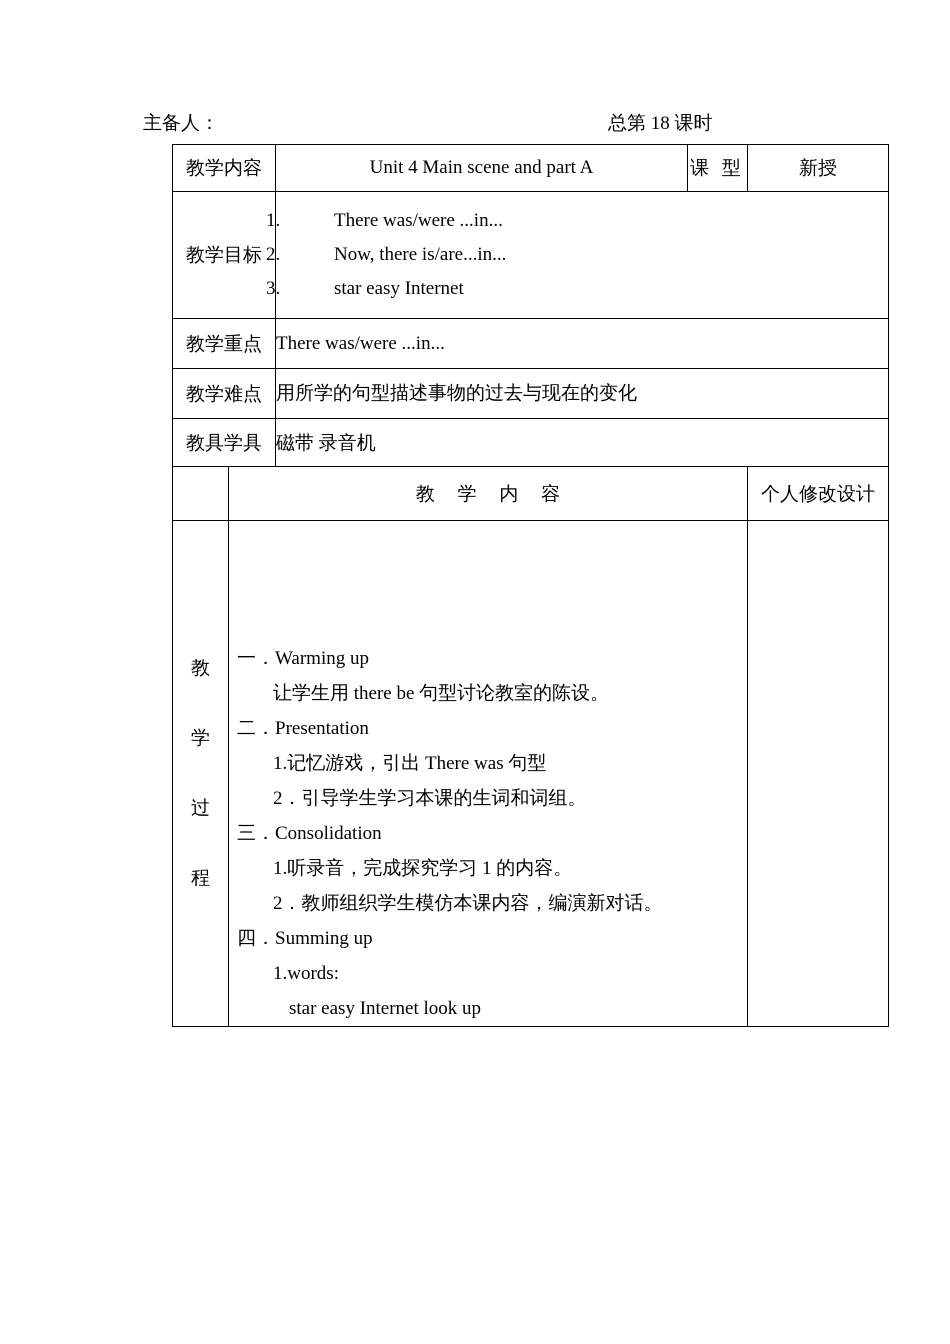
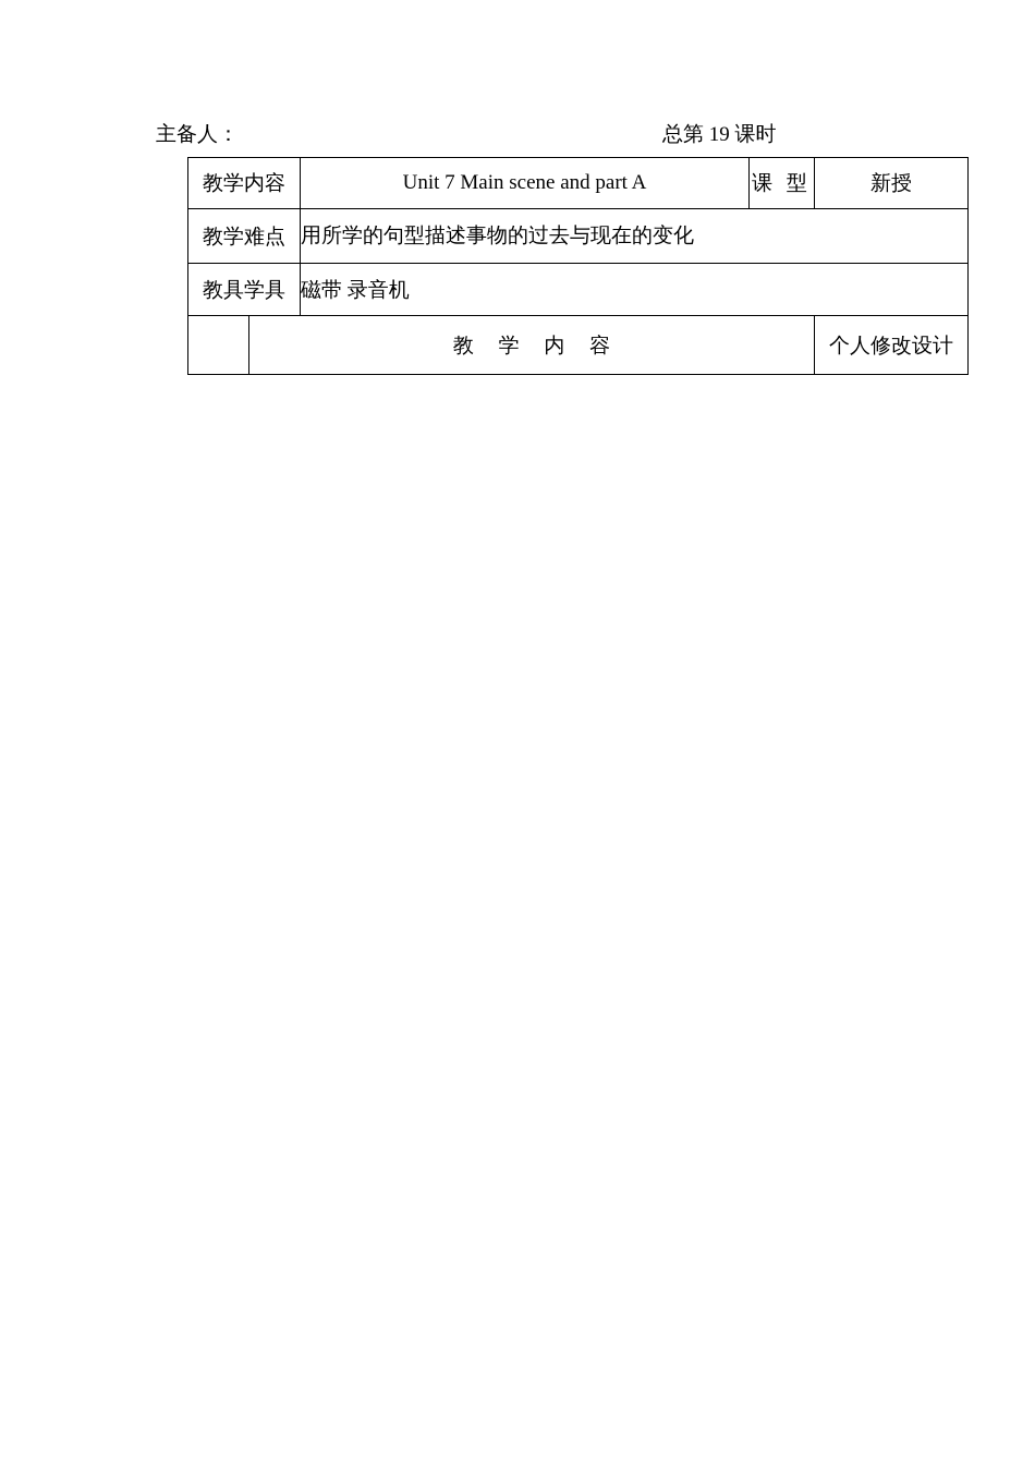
  主备人：
- 总第 18 课时
+ 总第 19 课时
- 教学内容	Unit 4 Main scene and part A	课 型	新授
+ 教学内容	Unit 7 Main scene and part A	课 型	新授
- 教学目标	1. There was/were ...in... 2. Now, there is/are...in... 3. star easy Internet
- 教学重点	There was/were ...in...
  教学难点	用所学的句型描述事物的过去与现在的变化
  教具学具	磁带 录音机
  	教 学 内 容	个人修改设计
- 教 学 过 程	一．Warming up 让学生用 there be 句型讨论教室的陈设。 二．Presentation 1.记忆游戏，引出 There was 句型 2．引导学生学习本课的生词和词组。 三．Consolidation 1.听录音，完成探究学习 1 的内容。 2．教师组织学生模仿本课内容，编演新对话。 四．Summing up 1.words: star easy Internet look up
